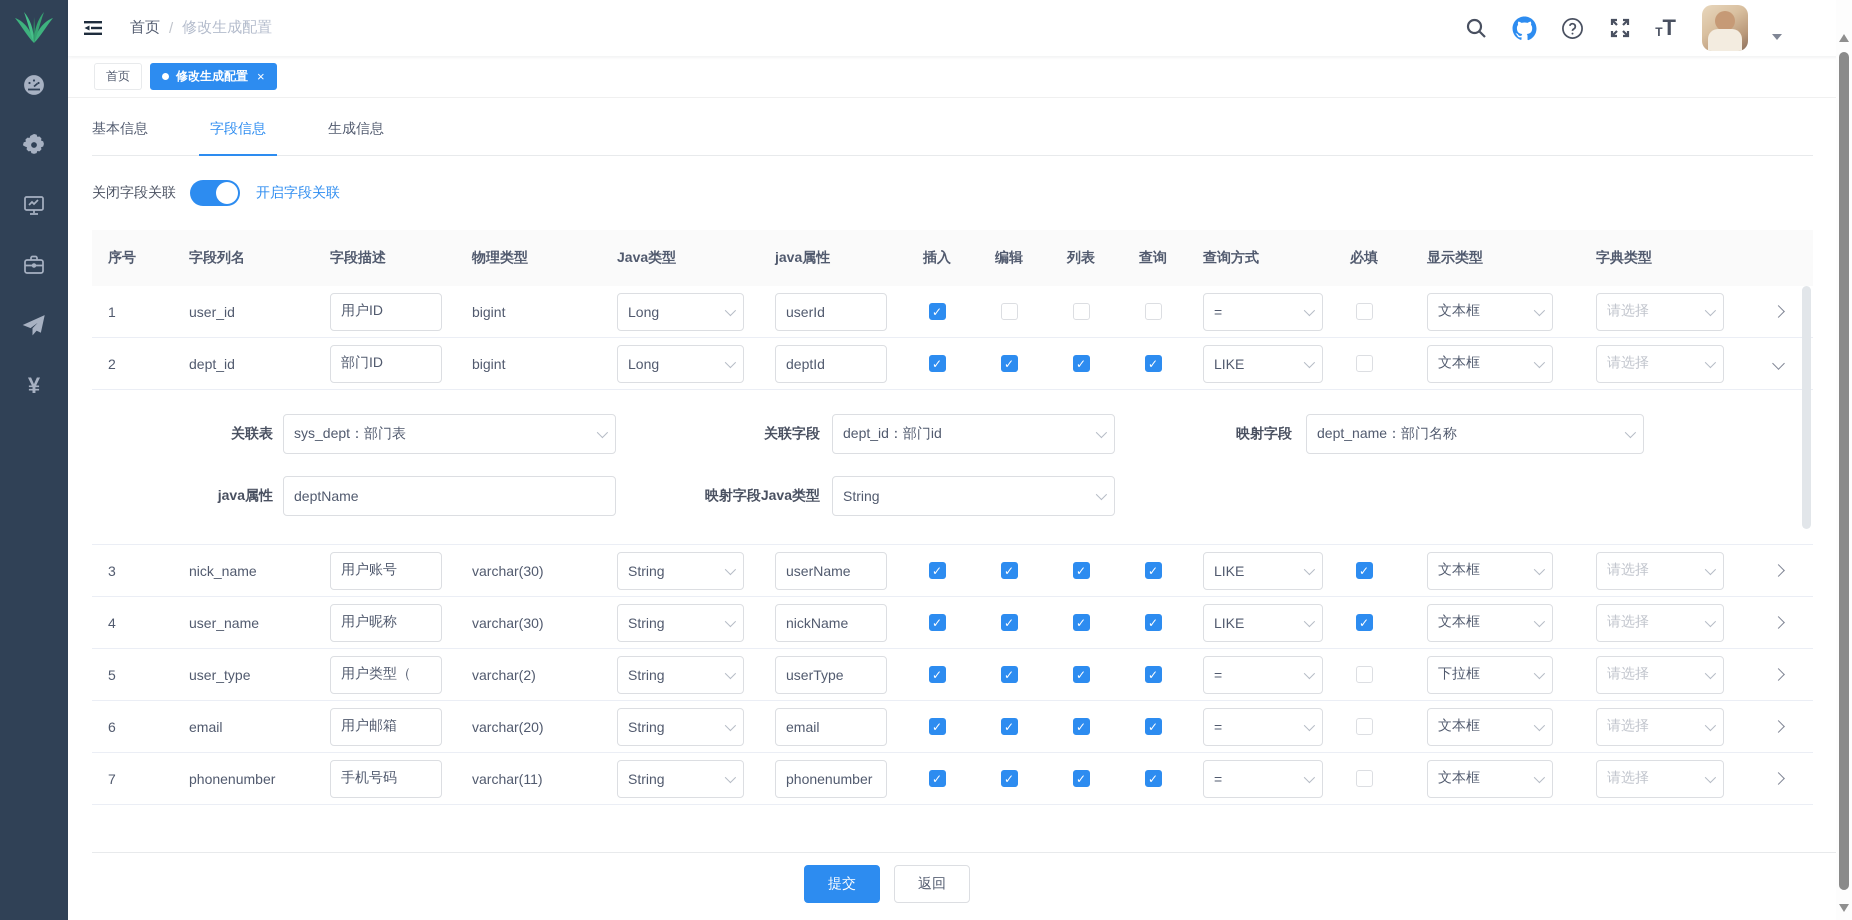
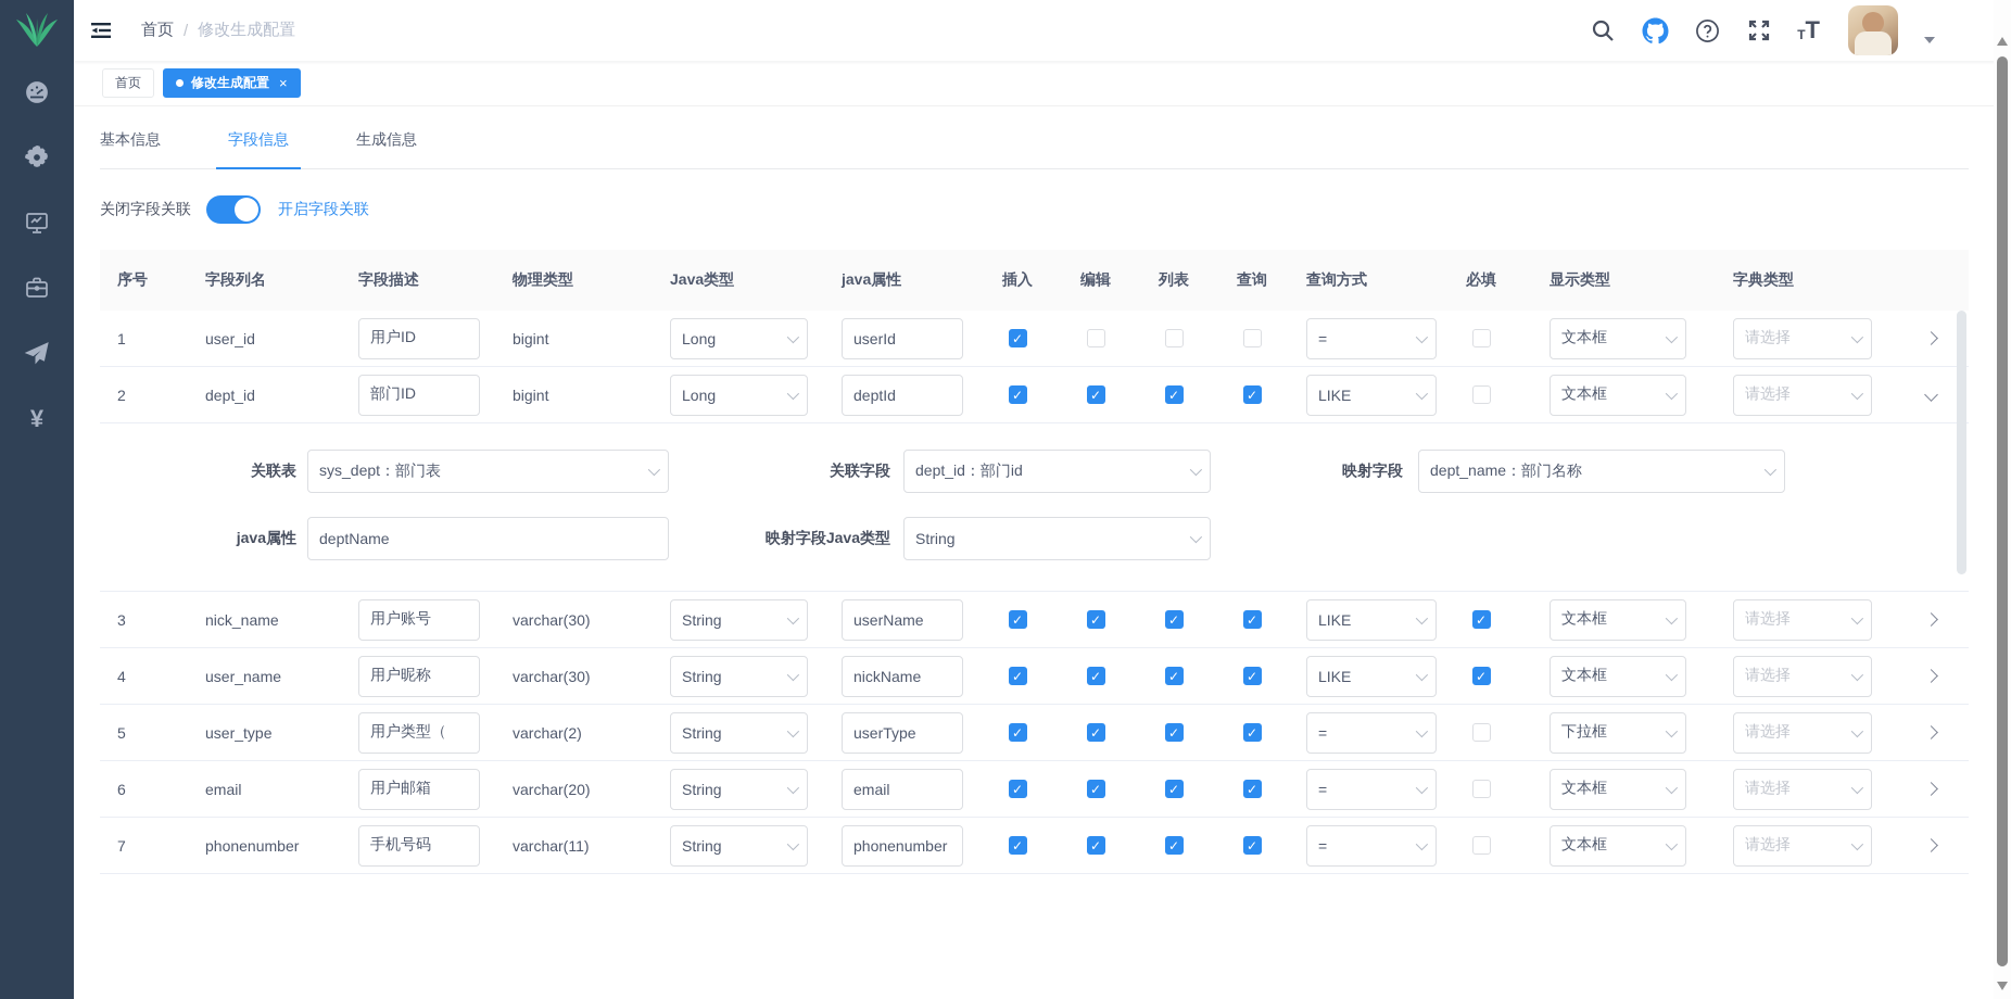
  ¥
  首页
  /
  修改生成配置
  T
  T
  首页
  修改生成配置
  ×
  基本信息
  字段信息
  生成信息
  关闭字段关联
  开启字段关联
  序号
  字段列名
  字段描述
  物理类型
  Java类型
  java属性
  插入
  编辑
  列表
  查询
  查询方式
  必填
  显示类型
  字典类型
  1
  user_id
  用户ID
  bigint
  Long
  userId
  =
  文本框
  请选择
  2
  dept_id
  部门ID
  bigint
  Long
  deptId
  LIKE
  文本框
  请选择
  关联表
  sys_dept：部门表
  关联字段
  dept_id：部门id
  映射字段
  dept_name：部门名称
  java属性
  deptName
  映射字段Java类型
  String
  3
  nick_name
  用户账号
  varchar(30)
  String
  userName
  LIKE
  文本框
  请选择
  4
  user_name
  用户昵称
  varchar(30)
  String
  nickName
  LIKE
  文本框
  请选择
  5
  user_type
  用户类型（
  varchar(2)
  String
  userType
  =
  下拉框
  请选择
  6
  email
  用户邮箱
  varchar(20)
  String
  email
  =
  文本框
  请选择
  7
  phonenumber
  手机号码
  varchar(11)
  String
  phonenumber
  =
  文本框
  请选择
- 提交
- 返回
